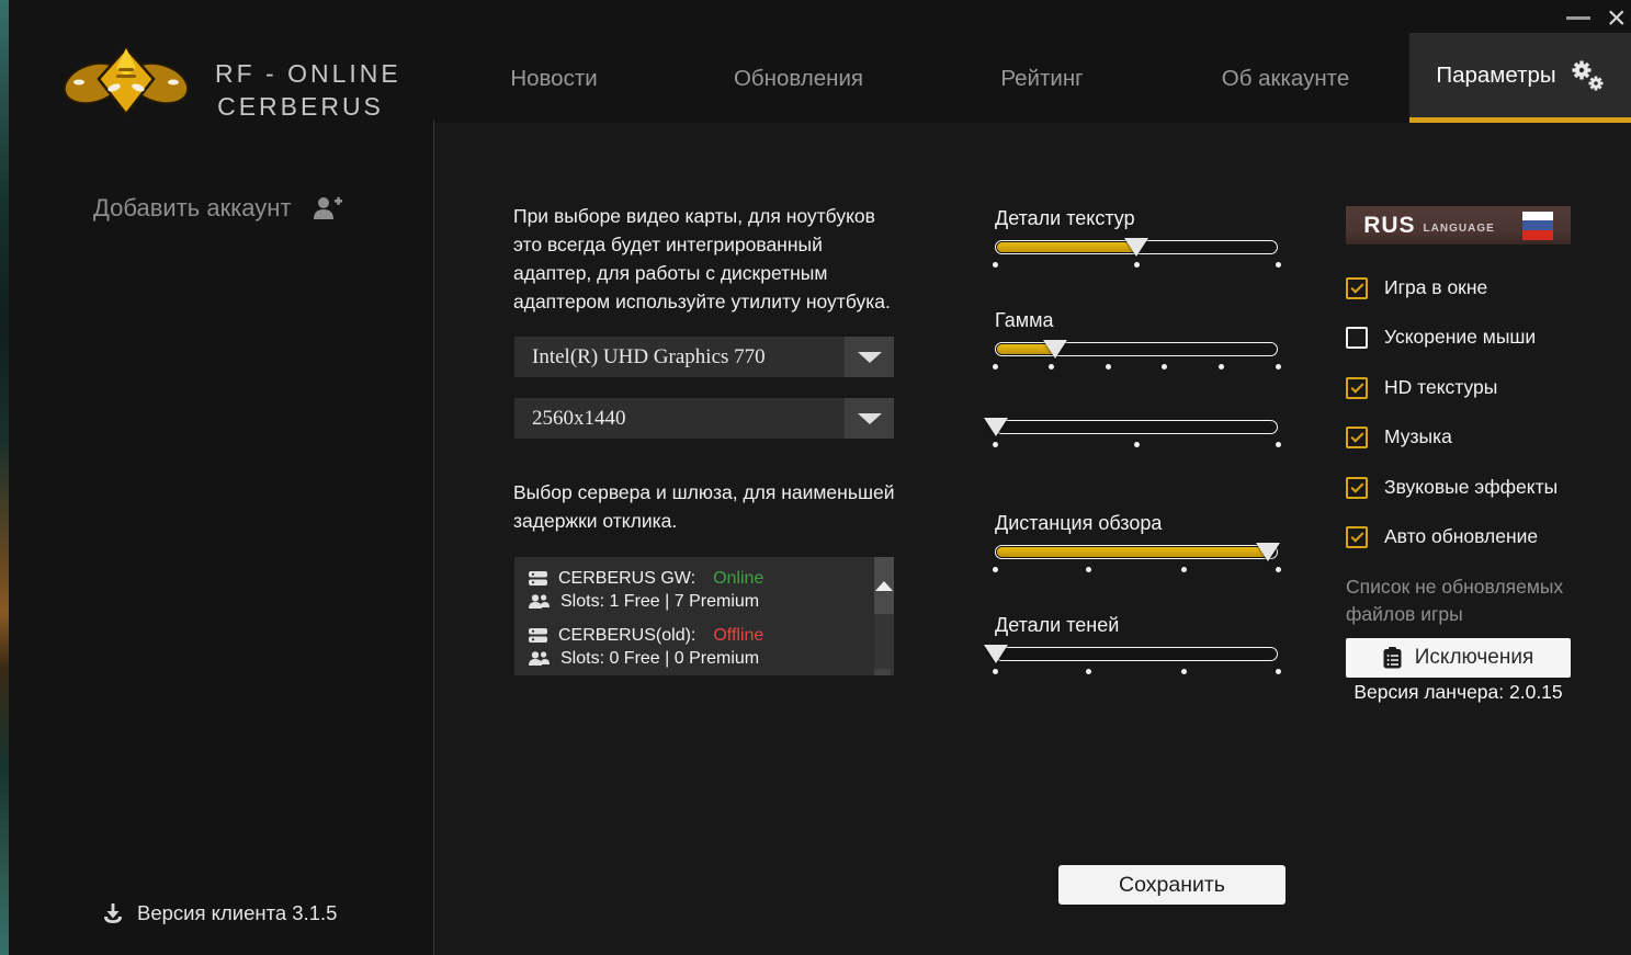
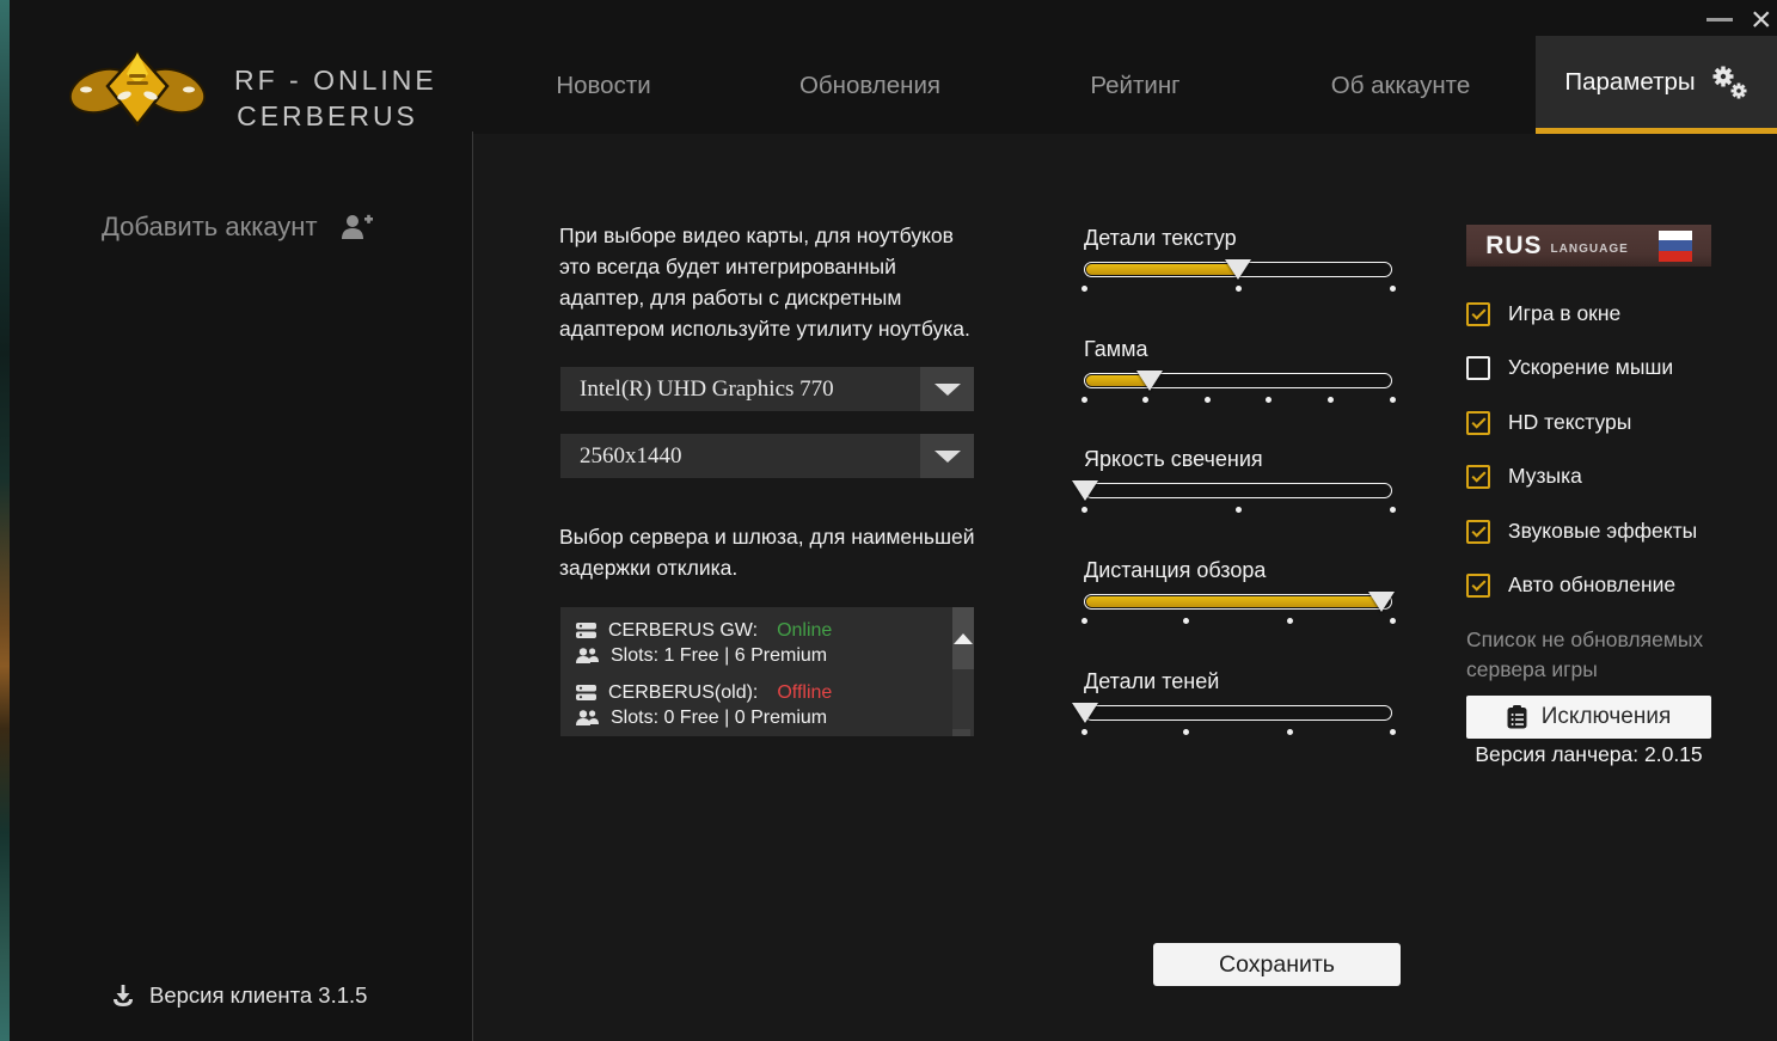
  ×
  RF - ONLINE
  CERBERUS
  Новости
  Обновления
  Рейтинг
  Об аккаунте
  Параметры
  Добавить аккаунт
  Версия клиента 3.1.5
  При выборе видео карты, для ноутбуков это всегда будет интегрированный адаптер, для работы с дискретным адаптером используйте утилиту ноутбука.
  Intel(R) UHD Graphics 770
  2560x1440
  Выбор сервера и шлюза, для наименьшей задержки отклика.
  CERBERUS GW:
  Online
- Slots: 1 Free | 7 Premium
+ Slots: 1 Free | 6 Premium
  CERBERUS(old):
  Offline
  Slots: 0 Free | 0 Premium
  Детали текстур
  Гамма
+ Яркость свечения
  Дистанция обзора
  Детали теней
  RUS
  LANGUAGE
  Игра в окне
  Ускорение мыши
  HD текстуры
  Музыка
  Звуковые эффекты
  Авто обновление
- Список не обновляемых файлов игры
+ Список не обновляемых сервера игры
  Исключения
  Версия ланчера: 2.0.15
  Сохранить
